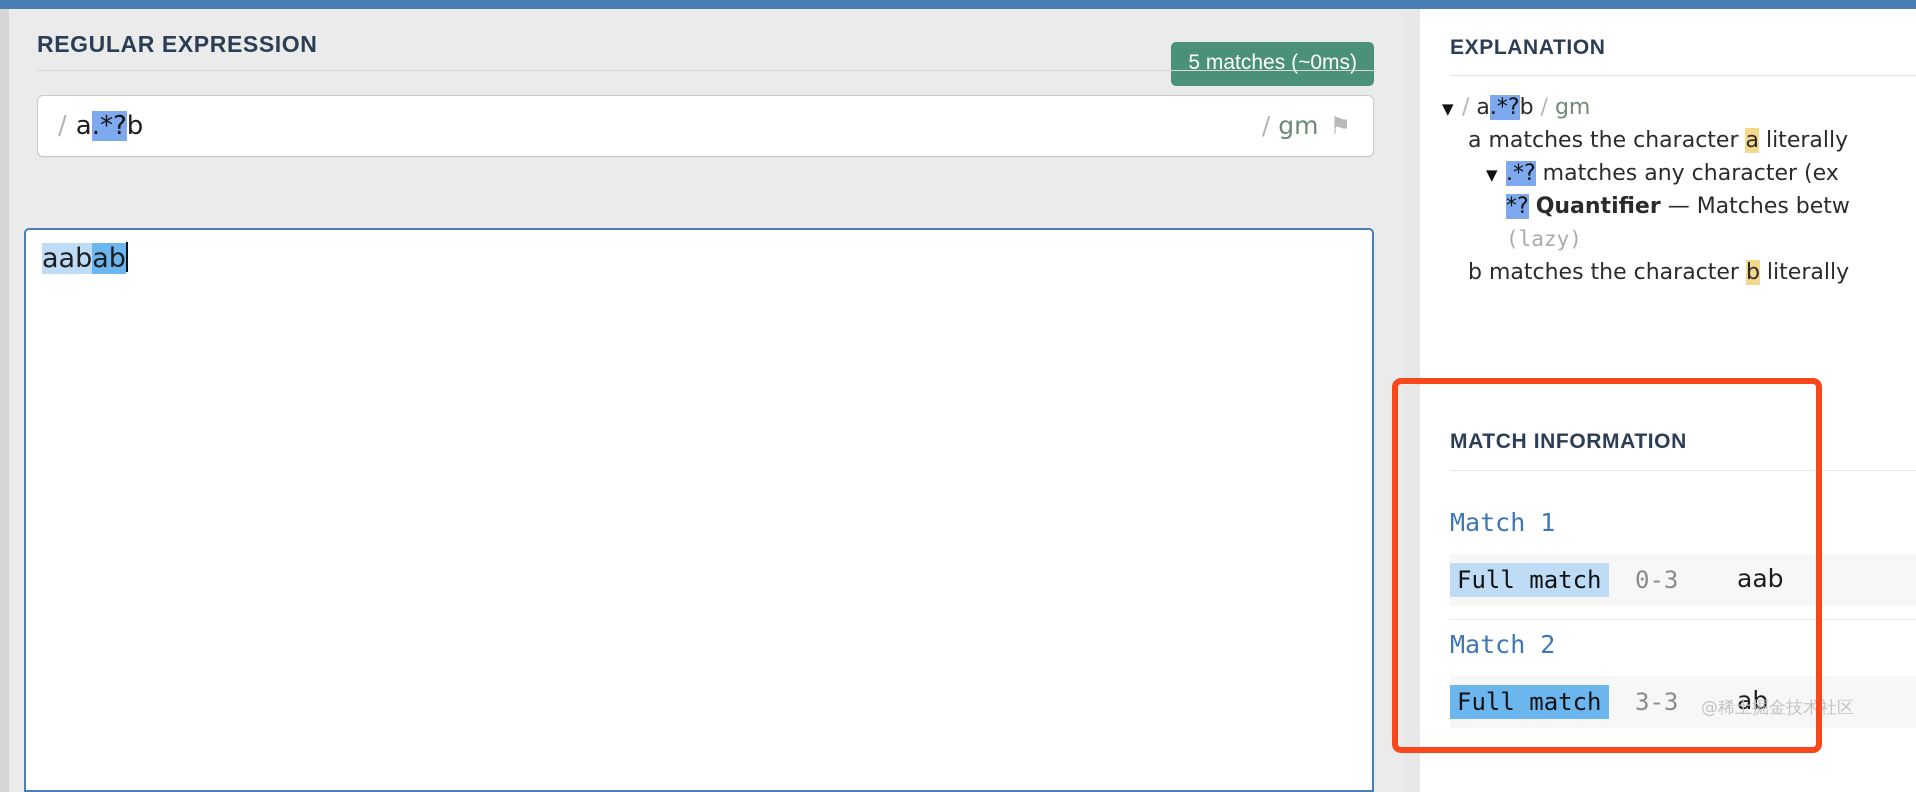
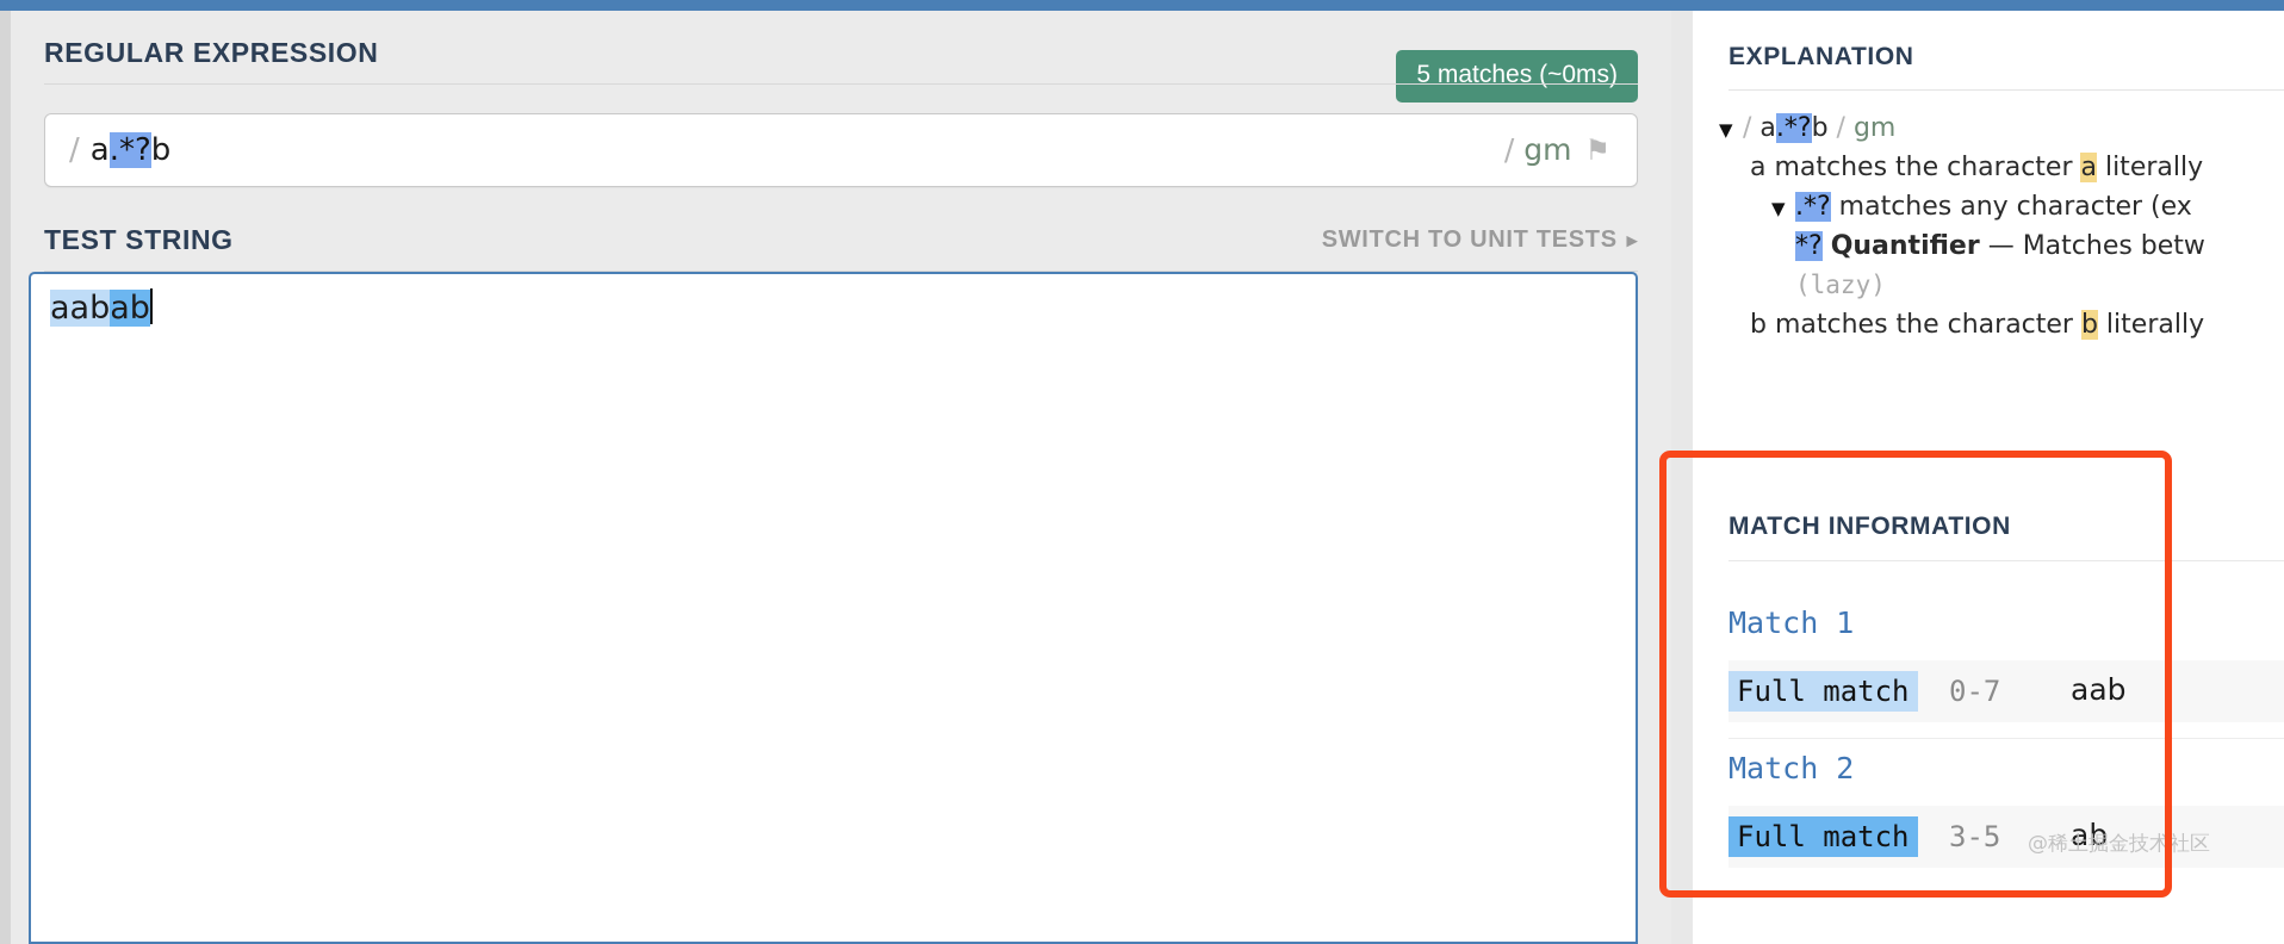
  REGULAR EXPRESSION
  5 matches (~0ms)
  / a.*?b
  / gm ⚑
+ TEST STRING
+ SWITCH TO UNIT TESTS ▸
  aabab
  EXPLANATION
  ▼ / a.*?b / gm
  a matches the character a literally
  ▼ .*? matches any character (ex
  *? Quantifier — Matches betw
  (lazy)
  b matches the character b literally
  MATCH INFORMATION
  Match 1
  Full match
- 0-3
+ 0-7
  aab
  Match 2
  Full match
- 3-3
+ 3-5
  ab
  @稀土掘金技术社区
